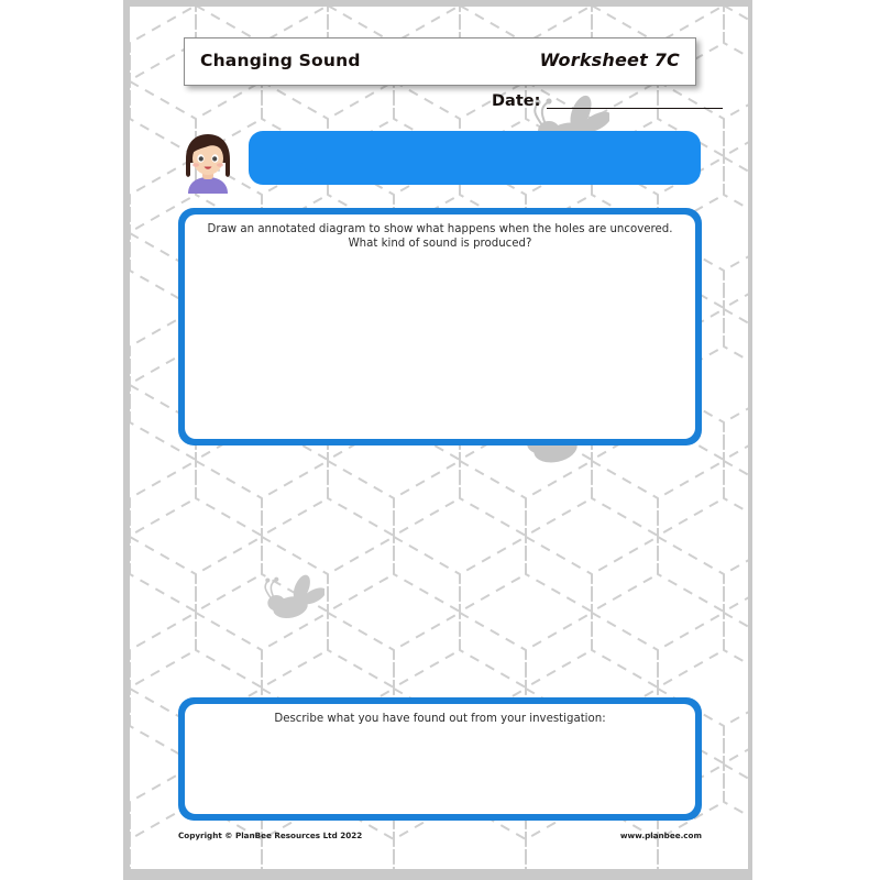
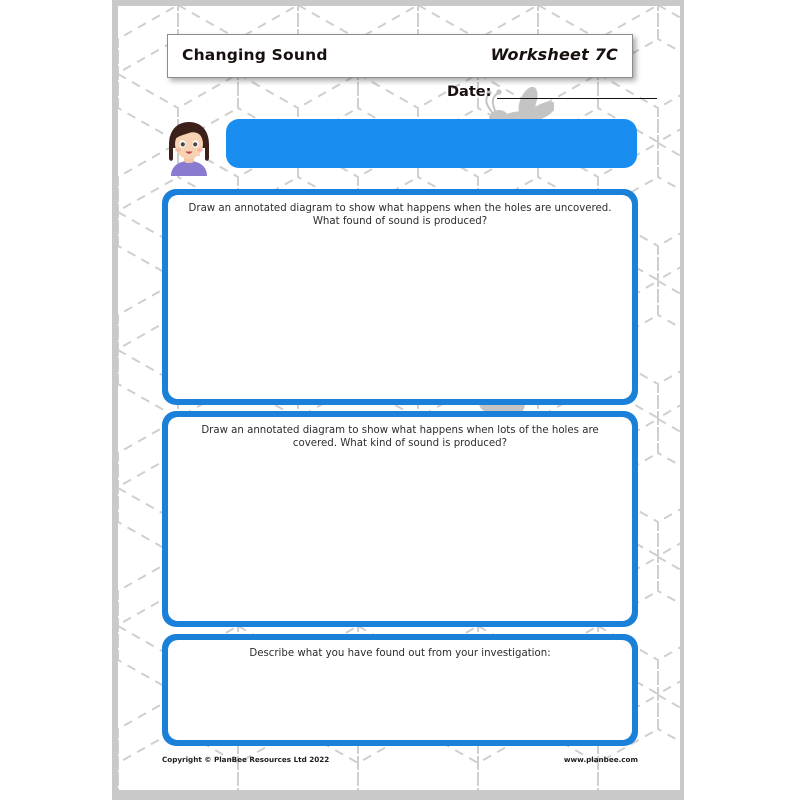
  Changing Sound
  Worksheet 7C
  Date:
- Draw an annotated diagram to show what happens when the holes are uncovered. What kind of sound is produced?
+ Draw an annotated diagram to show what happens when the holes are uncovered. What found of sound is produced?
+ Draw an annotated diagram to show what happens when lots of the holes are covered. What kind of sound is produced?
  Describe what you have found out from your investigation:
  Copyright © PlanBee Resources Ltd 2022
  www.planbee.com
